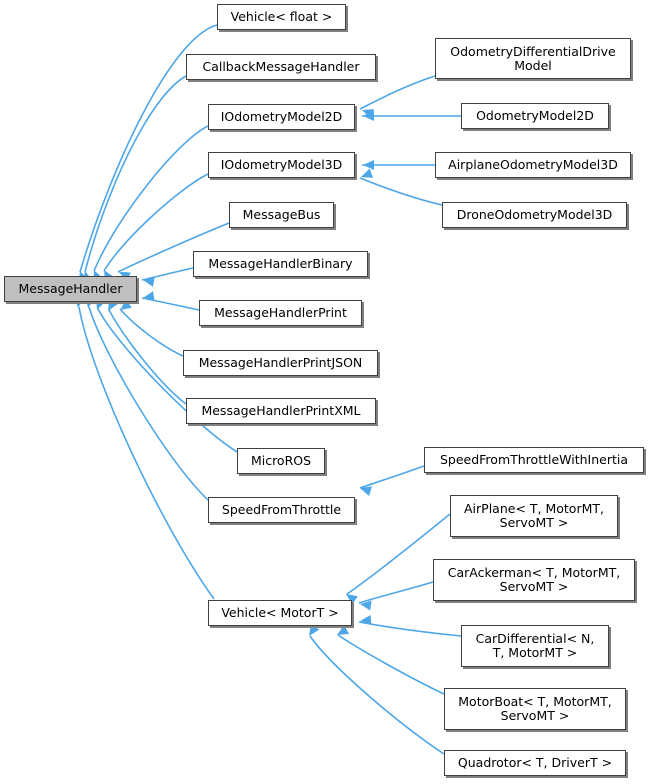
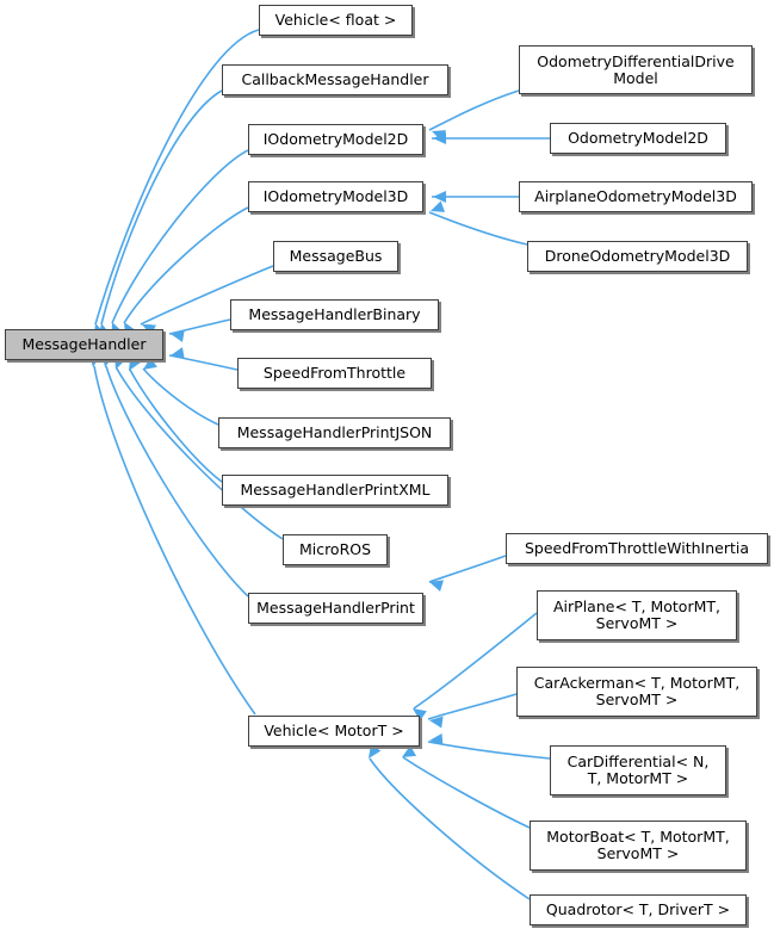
  Vehicle< float >
  CallbackMessageHandler
  IOdometryModel2D
  IOdometryModel3D
  MessageBus
  MessageHandler
  MessageHandlerBinary
- MessageHandlerPrint
+ SpeedFromThrottle
  MessageHandlerPrintJSON
  MessageHandlerPrintXML
  MicroROS
- SpeedFromThrottle
+ MessageHandlerPrint
  Vehicle< MotorT >
  OdometryDifferentialDrive
  Model
  OdometryModel2D
  AirplaneOdometryModel3D
  DroneOdometryModel3D
  SpeedFromThrottleWithInertia
  AirPlane< T, MotorMT,
  ServoMT >
  CarAckerman< T, MotorMT,
  ServoMT >
  CarDifferential< N,
  T, MotorMT >
  MotorBoat< T, MotorMT,
  ServoMT >
  Quadrotor< T, DriverT >
